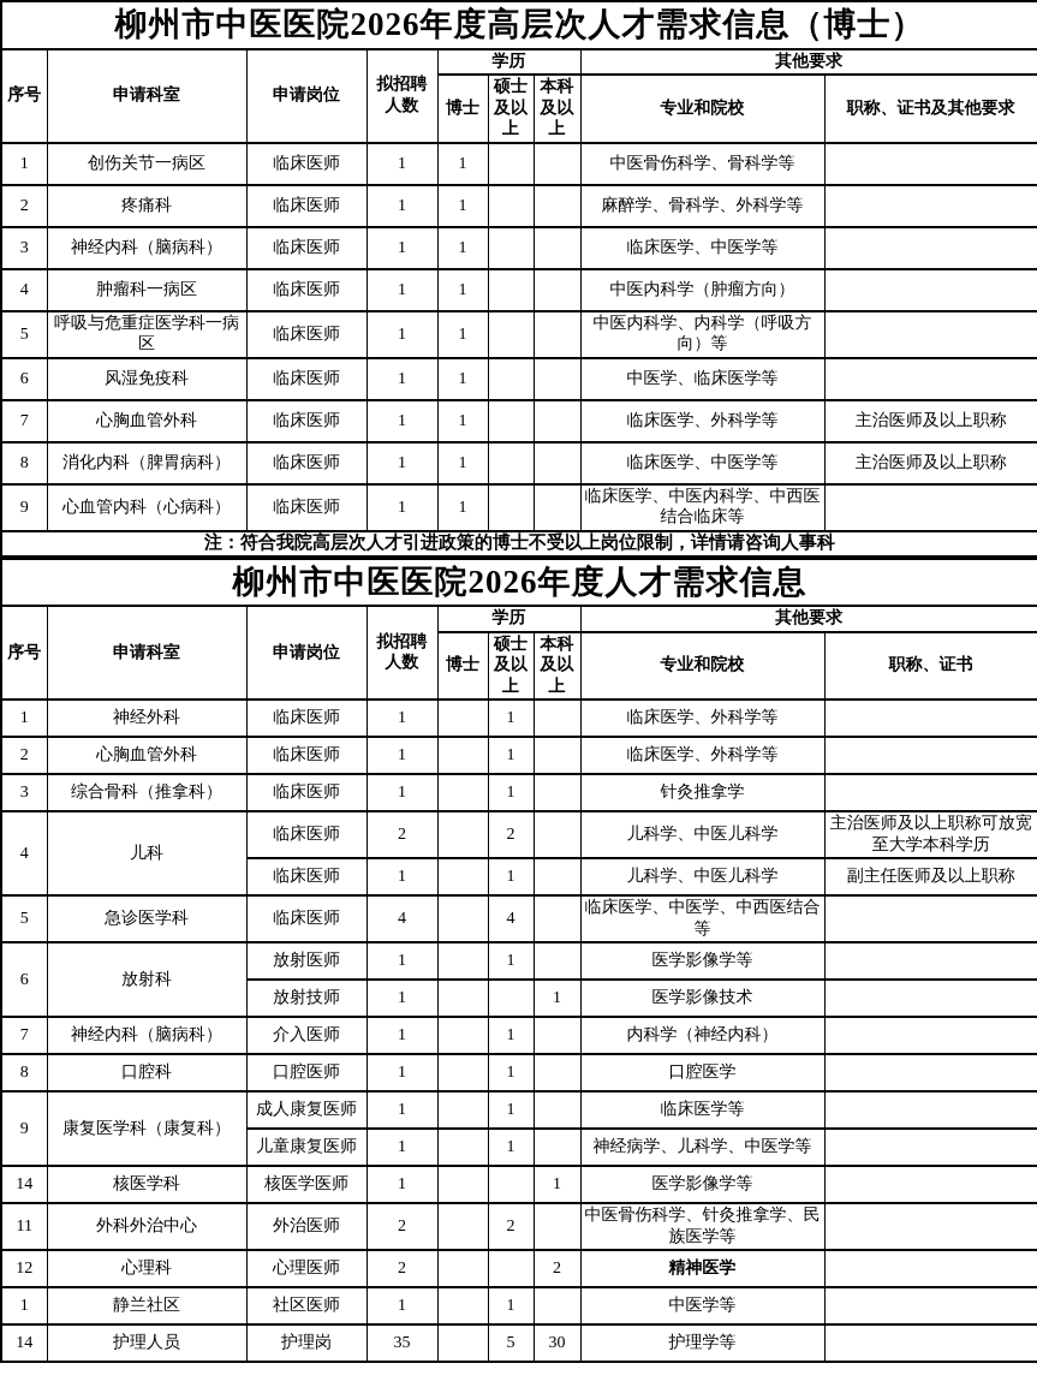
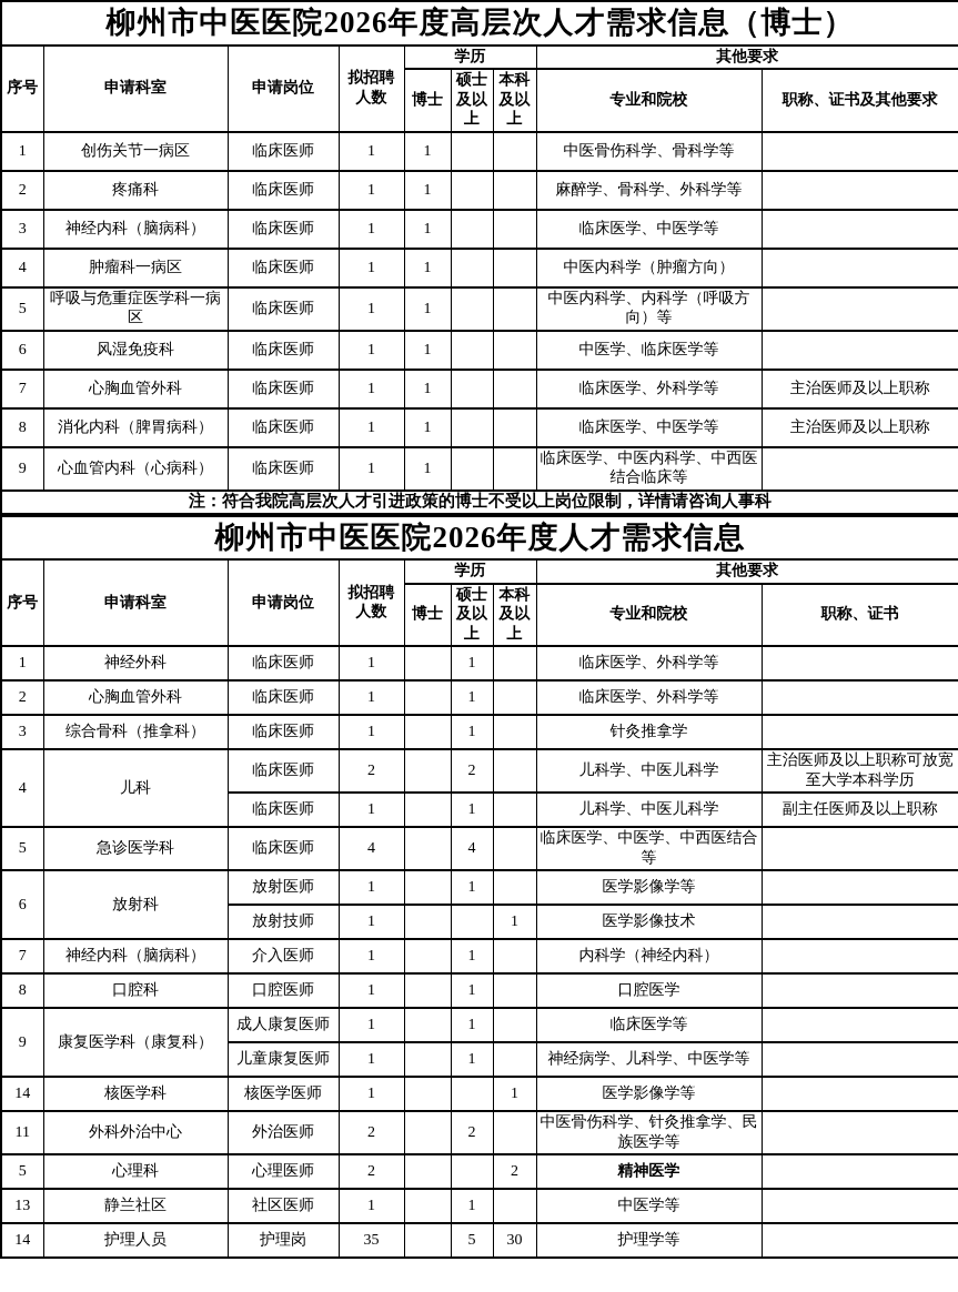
  柳州市中医医院2026年度高层次人才需求信息（博士）
  序号	申请科室	申请岗位	拟招聘人数	学历	其他要求
  博士	硕士及以上	本科及以上	专业和院校	职称、证书及其他要求
  1	创伤关节一病区	临床医师	1	1			中医骨伤科学、骨科学等
  2	疼痛科	临床医师	1	1			麻醉学、骨科学、外科学等
  3	神经内科（脑病科）	临床医师	1	1			临床医学、中医学等
  4	肿瘤科一病区	临床医师	1	1			中医内科学（肿瘤方向）
  5	呼吸与危重症医学科一病区	临床医师	1	1			中医内科学、内科学（呼吸方向）等
  6	风湿免疫科	临床医师	1	1			中医学、临床医学等
  7	心胸血管外科	临床医师	1	1			临床医学、外科学等	主治医师及以上职称
  8	消化内科（脾胃病科）	临床医师	1	1			临床医学、中医学等	主治医师及以上职称
  9	心血管内科（心病科）	临床医师	1	1			临床医学、中医内科学、中西医结合临床等
  注：符合我院高层次人才引进政策的博士不受以上岗位限制，详情请咨询人事科
  柳州市中医医院2026年度人才需求信息
  序号	申请科室	申请岗位	拟招聘人数	学历	其他要求
  博士	硕士及以上	本科及以上	专业和院校	职称、证书
  1	神经外科	临床医师	1		1		临床医学、外科学等
  2	心胸血管外科	临床医师	1		1		临床医学、外科学等
  3	综合骨科（推拿科）	临床医师	1		1		针灸推拿学
  4	儿科	临床医师	2		2		儿科学、中医儿科学	主治医师及以上职称可放宽至大学本科学历
  临床医师	1		1		儿科学、中医儿科学	副主任医师及以上职称
  5	急诊医学科	临床医师	4		4		临床医学、中医学、中西医结合等
  6	放射科	放射医师	1		1		医学影像学等
  放射技师	1			1	医学影像技术
  7	神经内科（脑病科）	介入医师	1		1		内科学（神经内科）
  8	口腔科	口腔医师	1		1		口腔医学
  9	康复医学科（康复科）	成人康复医师	1		1		临床医学等
  儿童康复医师	1		1		神经病学、儿科学、中医学等
  14	核医学科	核医学医师	1			1	医学影像学等
  11	外科外治中心	外治医师	2		2		中医骨伤科学、针灸推拿学、民族医学等
- 12	心理科	心理医师	2			2	精神医学
+ 5	心理科	心理医师	2			2	精神医学
- 1	静兰社区	社区医师	1		1		中医学等
+ 13	静兰社区	社区医师	1		1		中医学等
  14	护理人员	护理岗	35		5	30	护理学等
